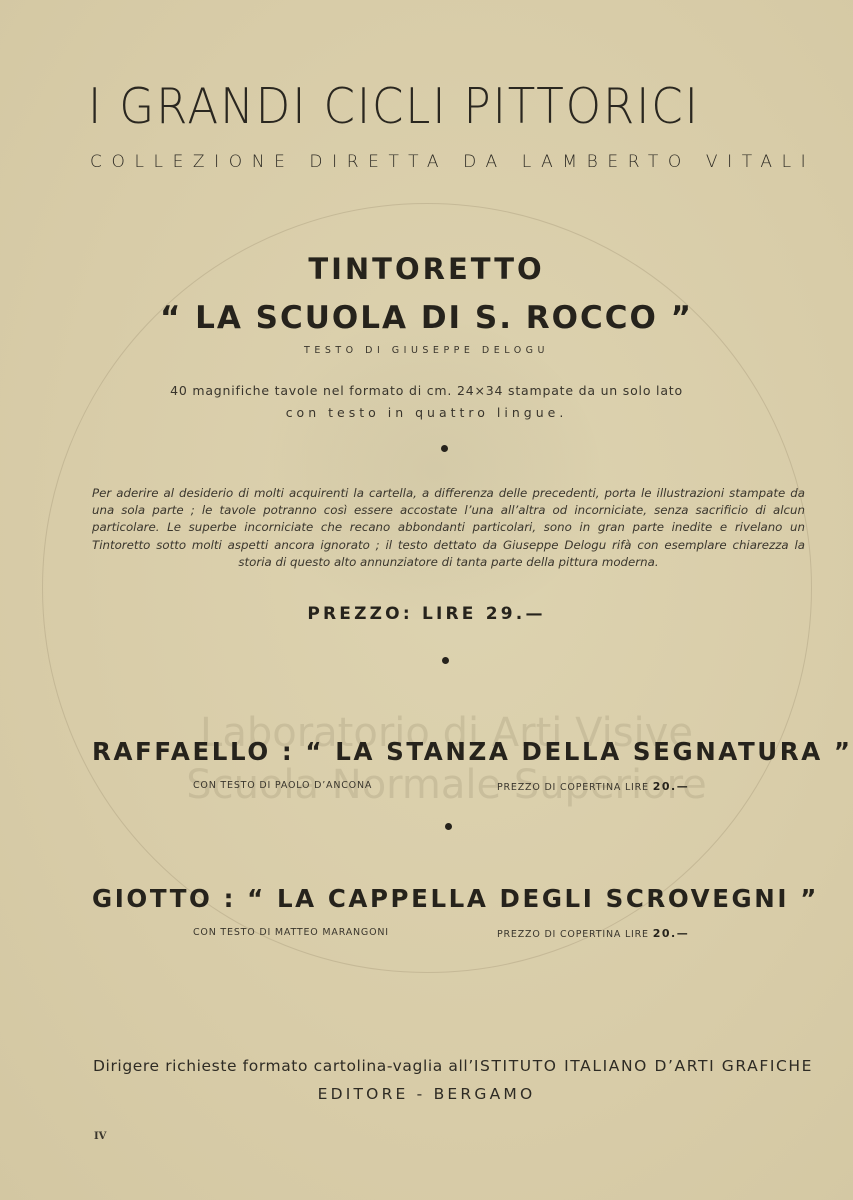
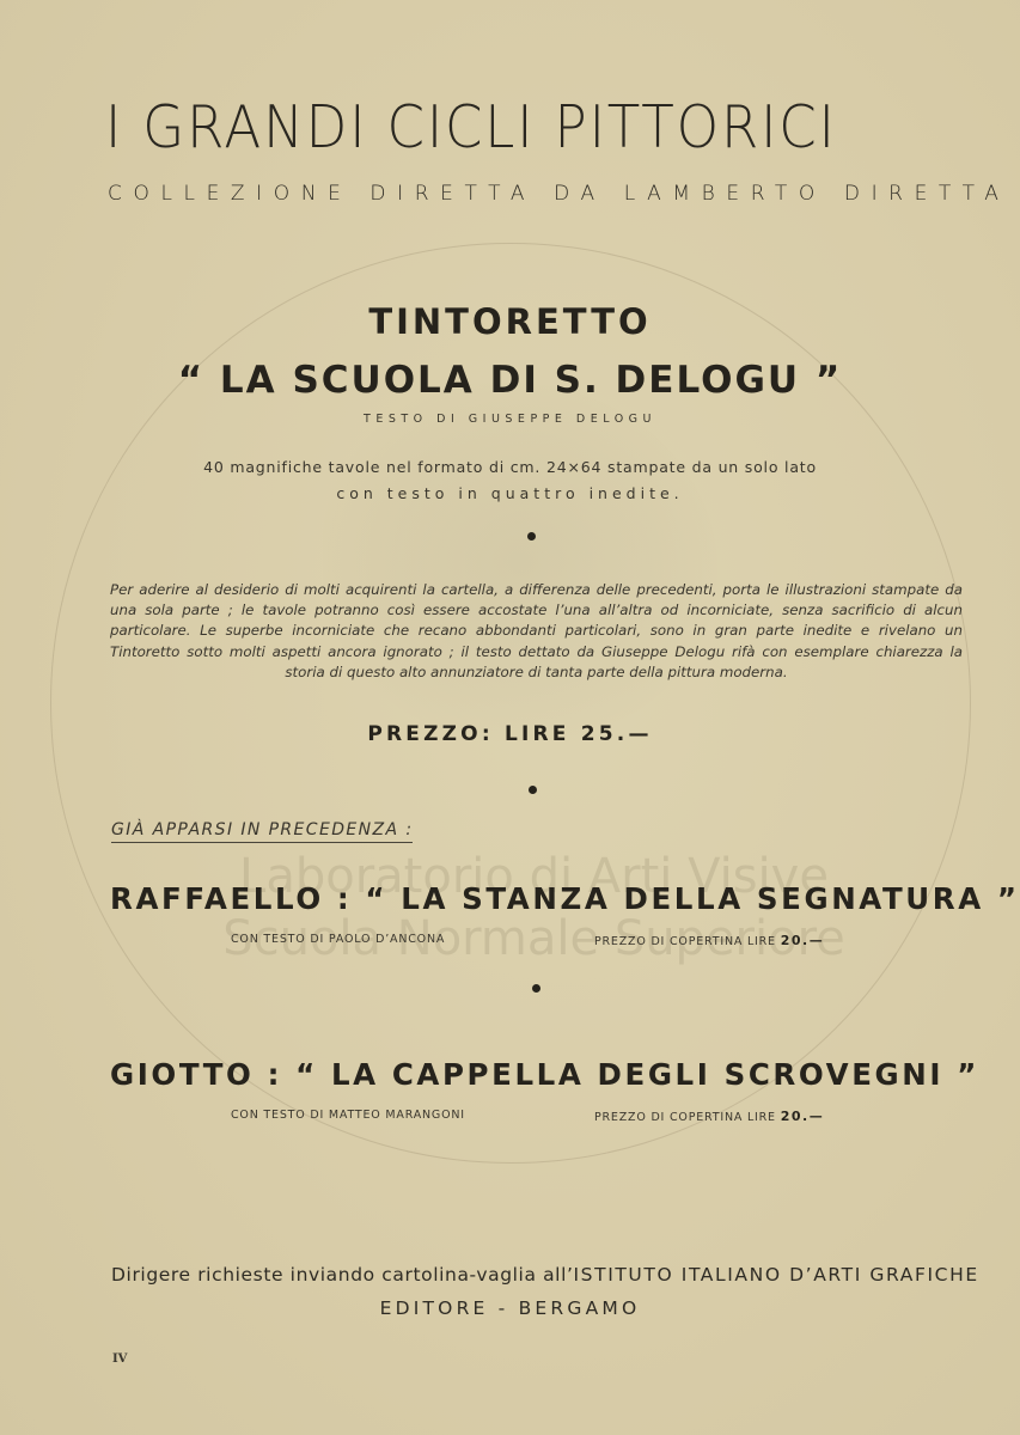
  Laboratorio di Arti Visive
  Scuola Normale Superiore
  I GRANDI CICLI PITTORICI
- COLLEZIONE DIRETTA DA LAMBERTO VITALI
+ COLLEZIONE DIRETTA DA LAMBERTO DIRETTA
  TINTORETTO
- “ LA SCUOLA DI S. ROCCO ”
+ “ LA SCUOLA DI S. DELOGU ”
  TESTO DI GIUSEPPE DELOGU
- 40 magnifiche tavole nel formato di cm. 24×34 stampate da un solo lato
+ 40 magnifiche tavole nel formato di cm. 24×64 stampate da un solo lato
- con testo in quattro lingue.
+ con testo in quattro inedite.
  Per aderire al desiderio di molti acquirenti la cartella, a differenza delle precedenti, porta le illustrazioni stampate da una sola parte ; le tavole potranno così essere accostate l’una all’altra od incorniciate, senza sacrificio di alcun particolare. Le superbe incorniciate che recano abbondanti particolari, sono in gran parte inedite e rivelano un Tintoretto sotto molti aspetti ancora ignorato ; il testo dettato da Giuseppe Delogu rifà con esemplare chiarezza la storia di questo alto annunziatore di tanta parte della pittura moderna.
- PREZZO: LIRE 29.—
+ PREZZO: LIRE 25.—
+ GIÀ APPARSI IN PRECEDENZA :
  RAFFAELLO : “ LA STANZA DELLA SEGNATURA ”
  CON TESTO DI PAOLO D’ANCONA
  PREZZO DI COPERTINA LIRE 20.—
  GIOTTO : “ LA CAPPELLA DEGLI SCROVEGNI ”
  CON TESTO DI MATTEO MARANGONI
  PREZZO DI COPERTINA LIRE 20.—
- Dirigere richieste formato cartolina-vaglia all’ISTITUTO ITALIANO D’ARTI GRAFICHE
+ Dirigere richieste inviando cartolina-vaglia all’ISTITUTO ITALIANO D’ARTI GRAFICHE
  EDITORE - BERGAMO
  IV
